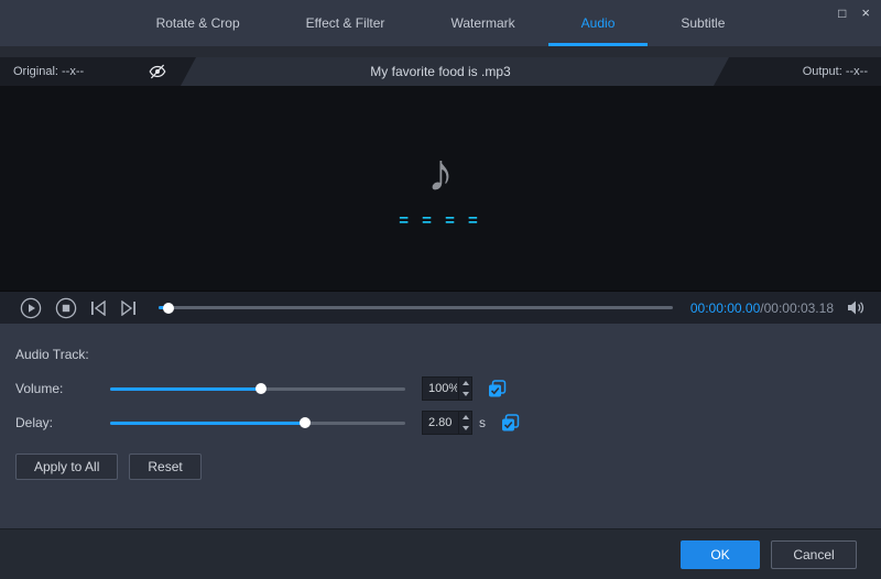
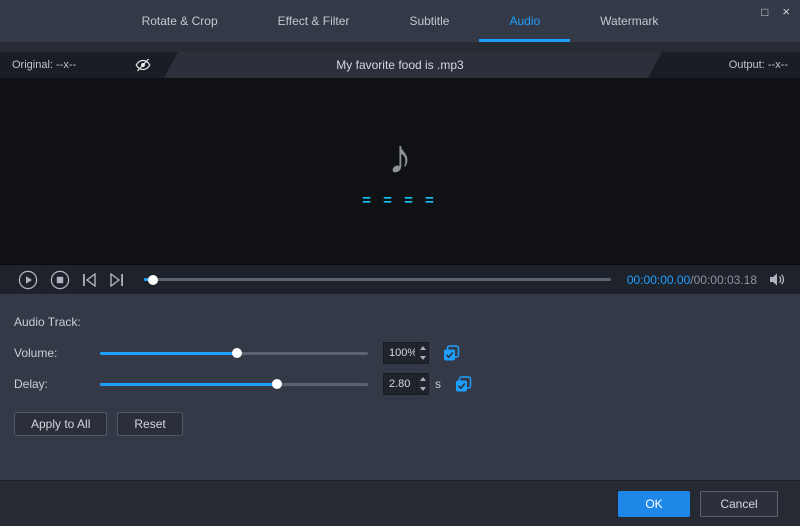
  Rotate & Crop
  Effect & Filter
- Watermark
+ Subtitle
  Audio
- Subtitle
+ Watermark
  □
  ×
  My favorite food is .mp3
  Original: --x--
  Output: --x--
  ♪
  = = = =
  00:00:00.00/00:00:03.18
  Audio Track:
  Volume:
  100%
  Delay:
  2.80
  s
  Apply to All
  Reset
  OK
  Cancel
